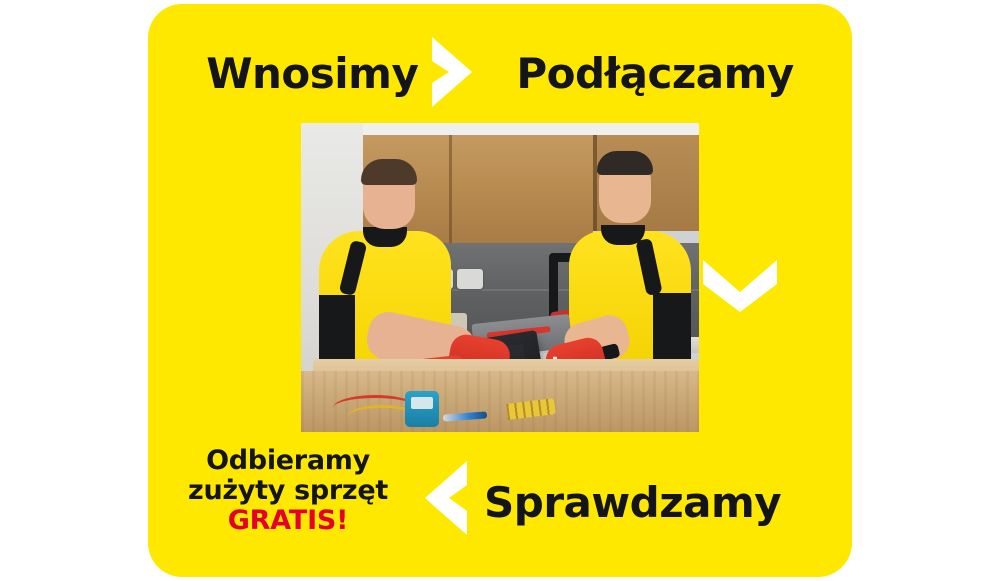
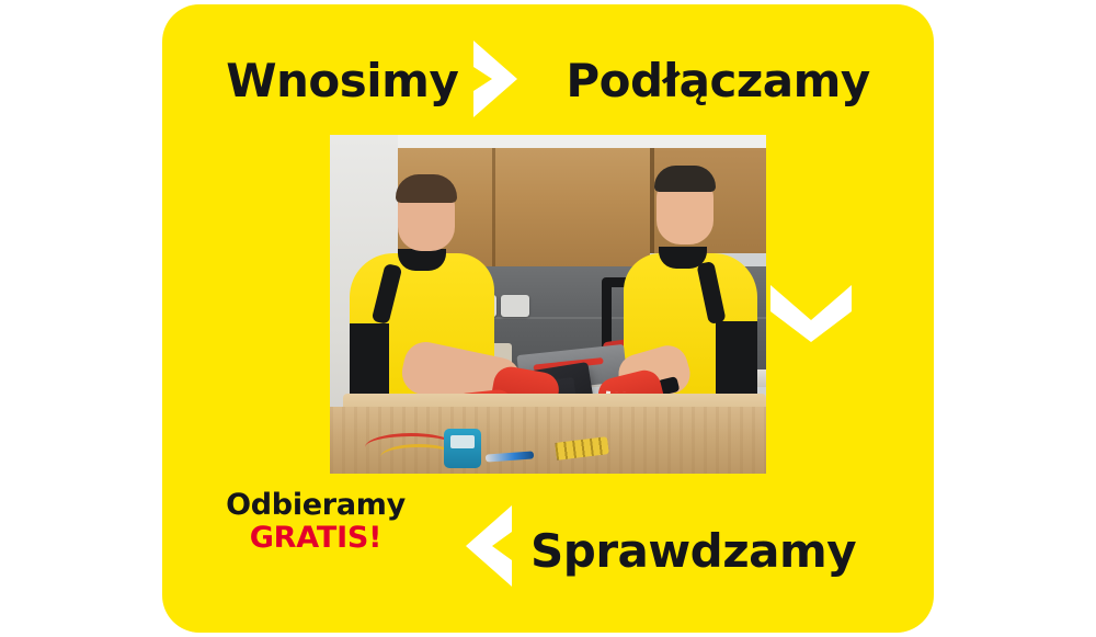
  Wnosimy
  Podłączamy
  Odbieramy
- zużyty sprzęt
  GRATIS!
  Sprawdzamy
